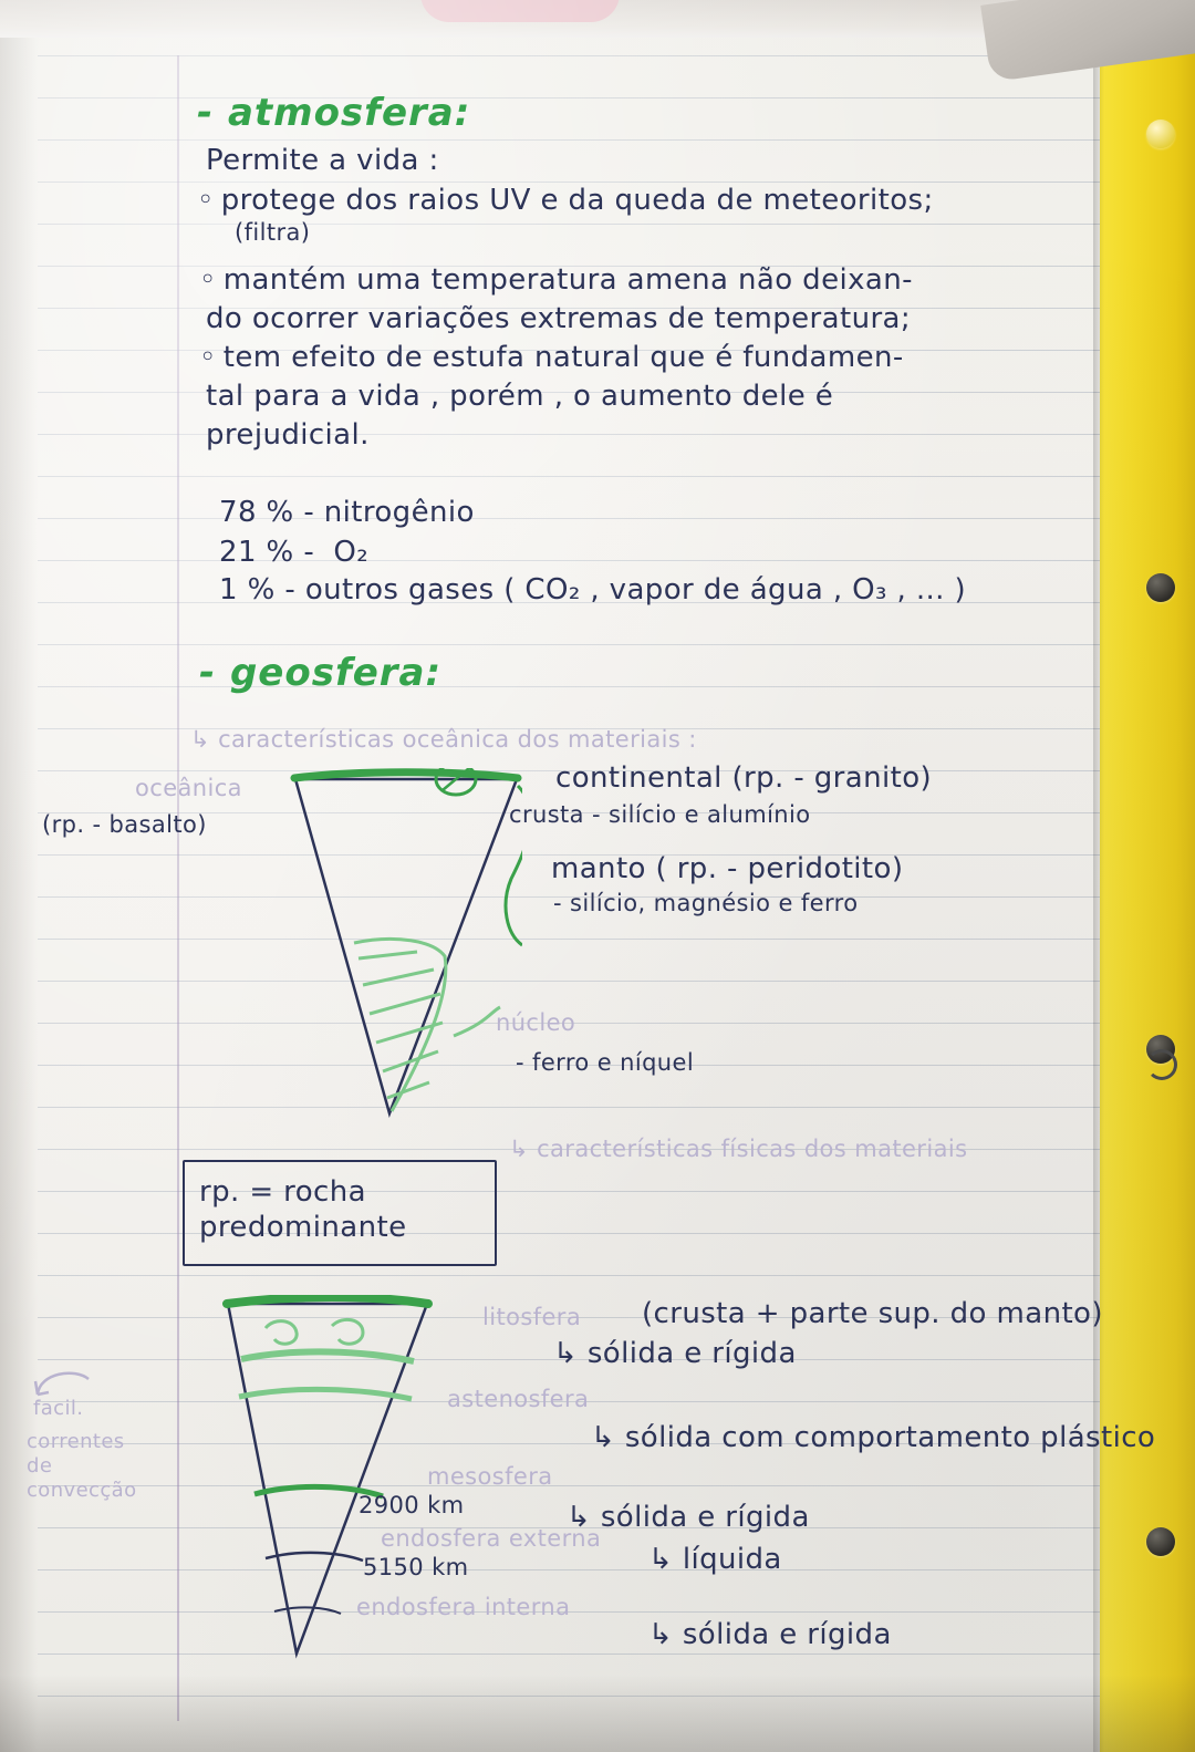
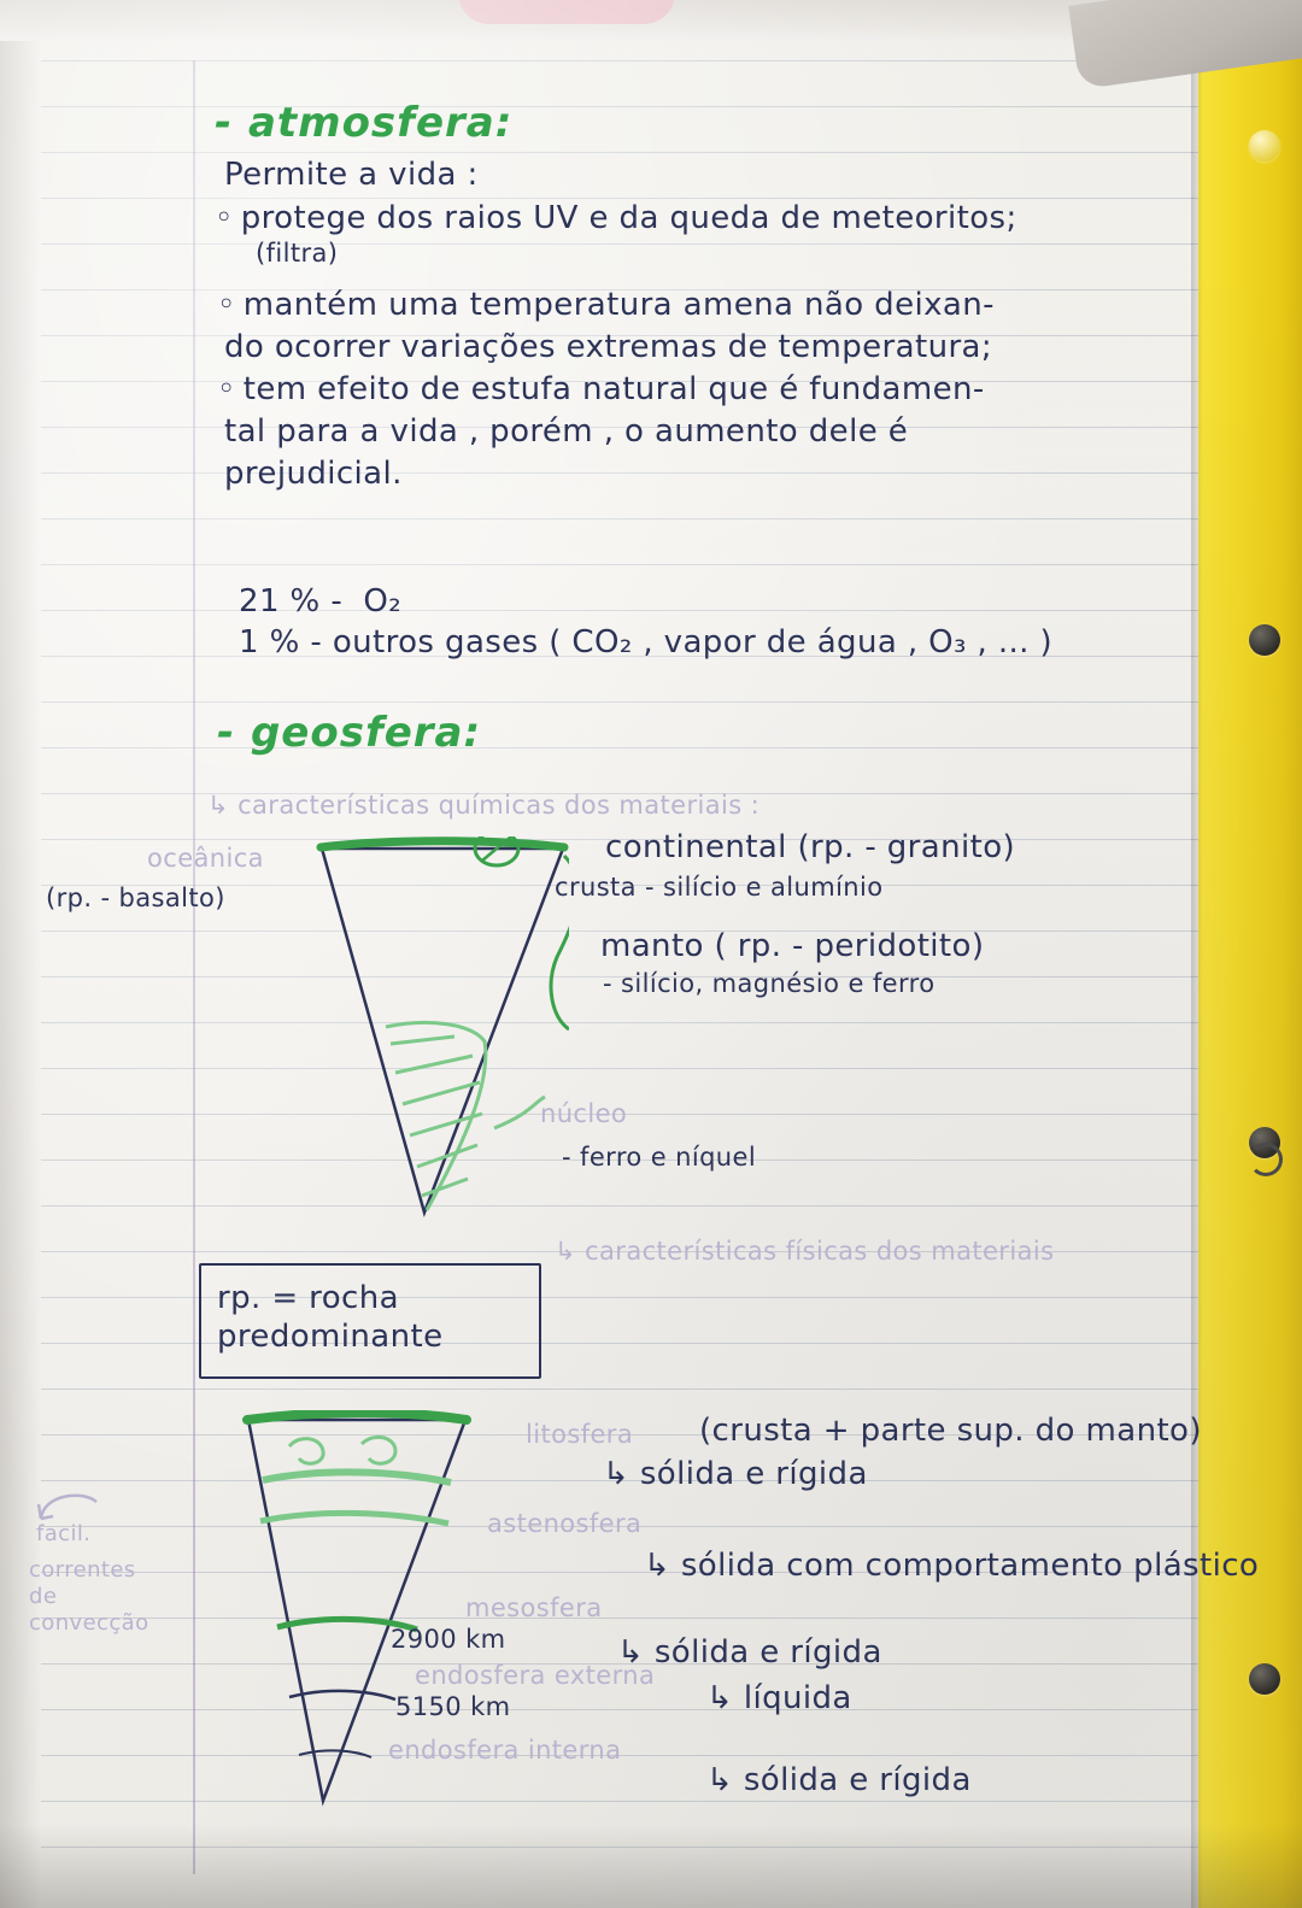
  - atmosfera:
  Permite a vida :
  protege dos raios UV e da queda de meteoritos;
  (filtra)
  mantém uma temperatura amena não deixan-
  do ocorrer variações extremas de temperatura;
  tem efeito de estufa natural que é fundamen-
  tal para a vida , porém , o aumento dele é
  prejudicial.
- 78 % - nitrogênio
  21 % - O₂
  1 % - outros gases ( CO₂ , vapor de água , O₃ , ... )
  - geosfera:
- ↳ características oceânica dos materiais :
+ ↳ características químicas dos materiais :
  oceânica
  (rp. - basalto)
  continental (rp. - granito)
  crusta - silício e alumínio
  manto ( rp. - peridotito)
  - silício, magnésio e ferro
  núcleo
  - ferro e níquel
  ↳ características físicas dos materiais
  rp. = rocha
  predominante
  litosfera
  (crusta + parte sup. do manto)
  ↳ sólida e rígida
  astenosfera
  ↳ sólida com comportamento plástico
  mesosfera
  2900 km
  ↳ sólida e rígida
  endosfera externa
  5150 km
  ↳ líquida
  endosfera interna
  ↳ sólida e rígida
  facil.
  correntes
  de
  convecção
